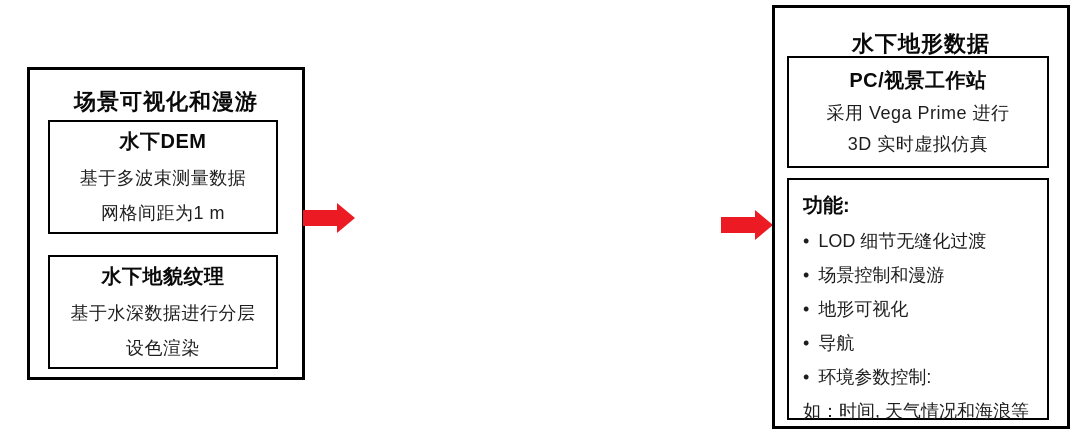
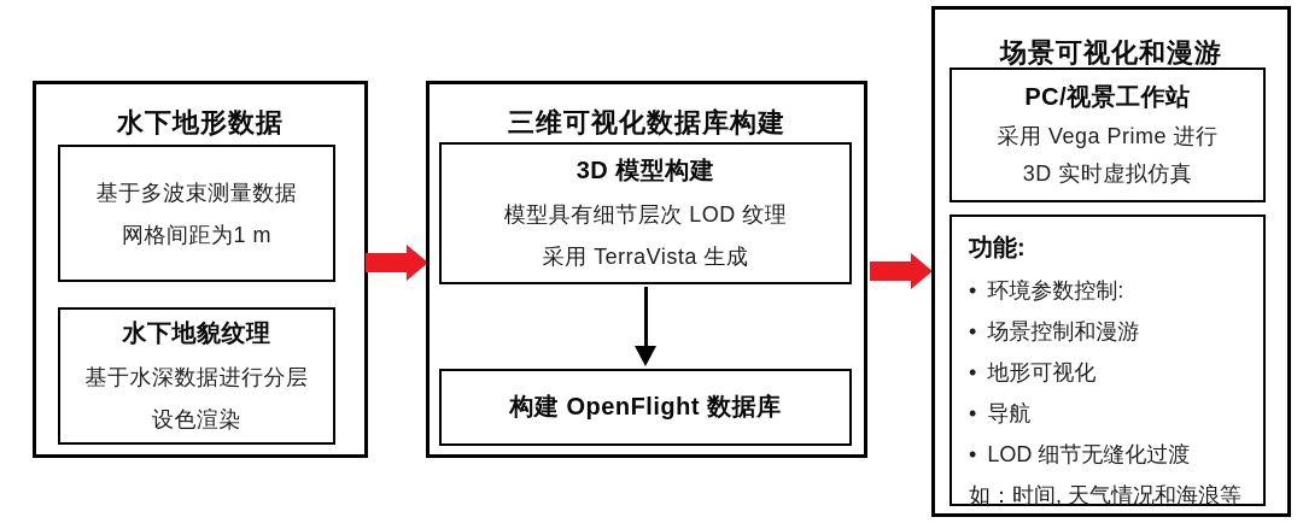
- 场景可视化和漫游
+ 水下地形数据
- 水下DEM
  基于多波束测量数据
  网格间距为1 m
  水下地貌纹理
  基于水深数据进行分层
  设色渲染
+ 三维可视化数据库构建
+ 3D 模型构建
+ 模型具有细节层次 LOD 纹理
+ 采用 TerraVista 生成
+ 构建 OpenFlight 数据库
- 水下地形数据
+ 场景可视化和漫游
  PC/视景工作站
  采用 Vega Prime 进行
  3D 实时虚拟仿真
  功能:
  •
- LOD 细节无缝化过渡
+ 环境参数控制:
  •
  场景控制和漫游
  •
  地形可视化
  •
  导航
  •
- 环境参数控制:
+ LOD 细节无缝化过渡
  如：时间, 天气情况和海浪等
